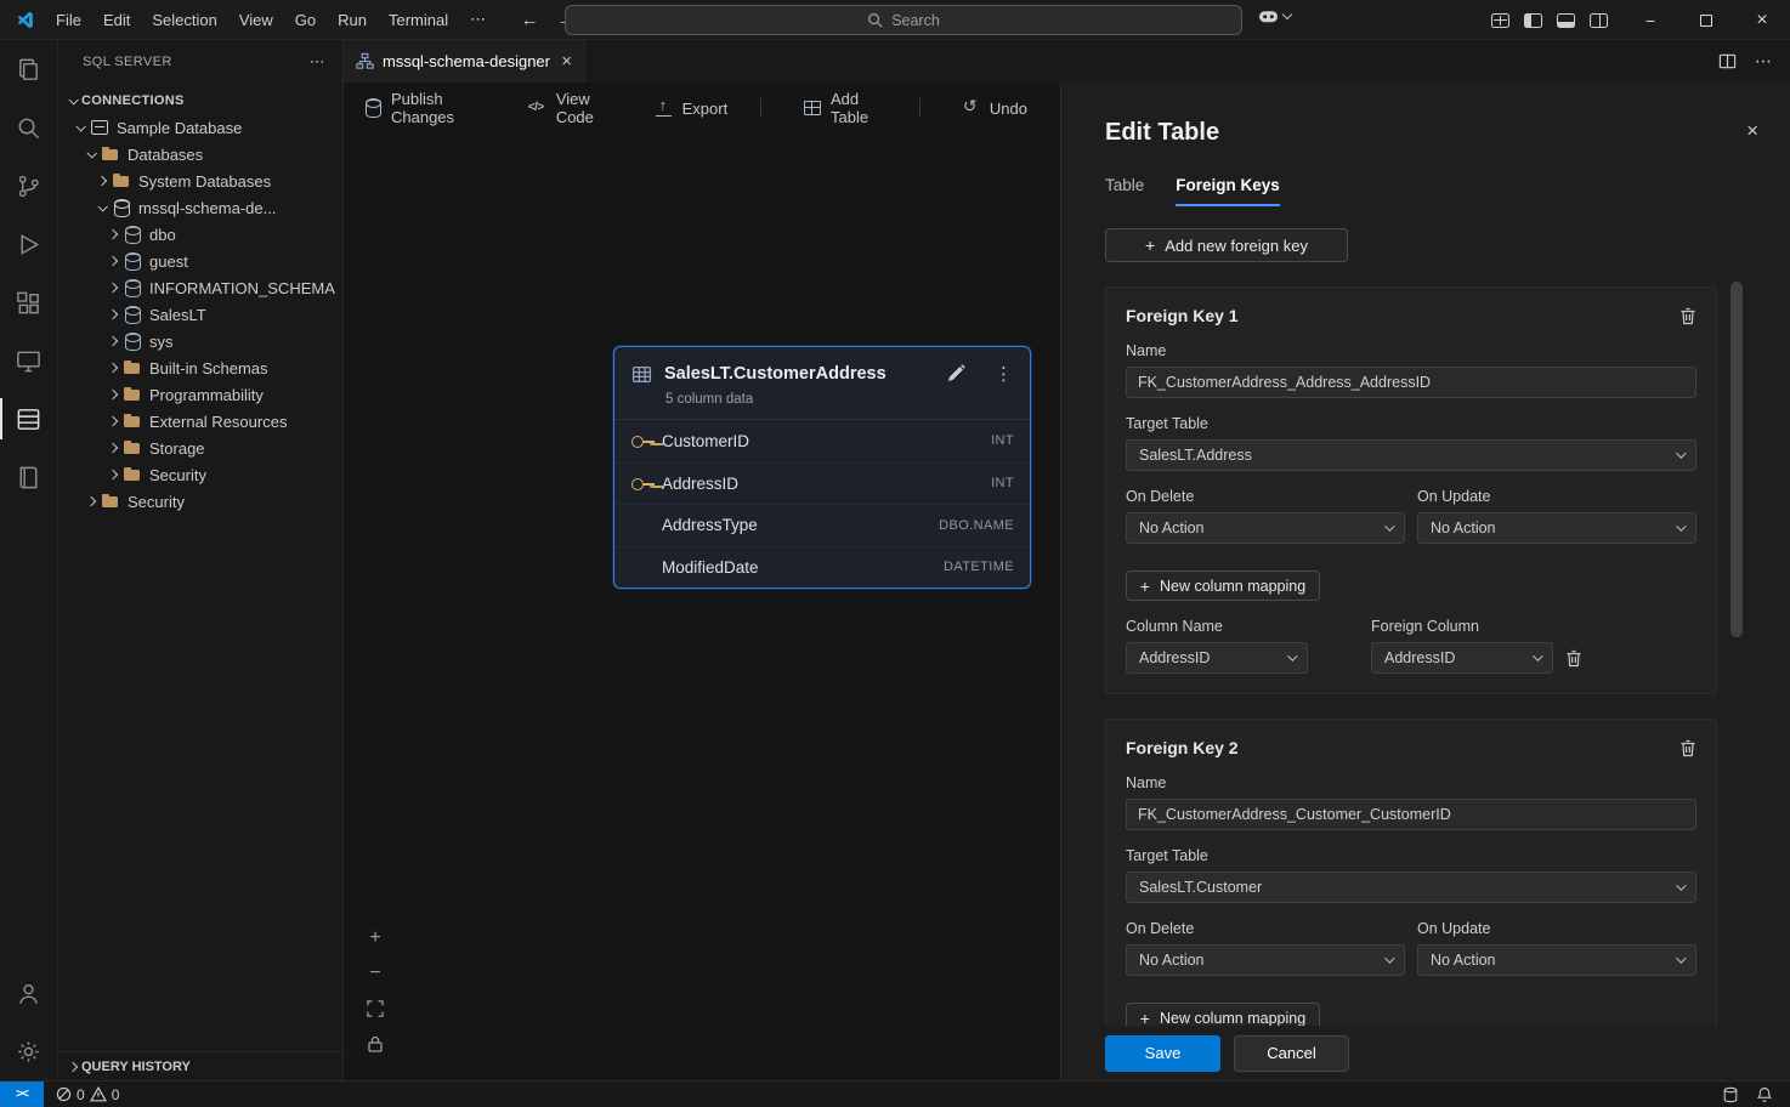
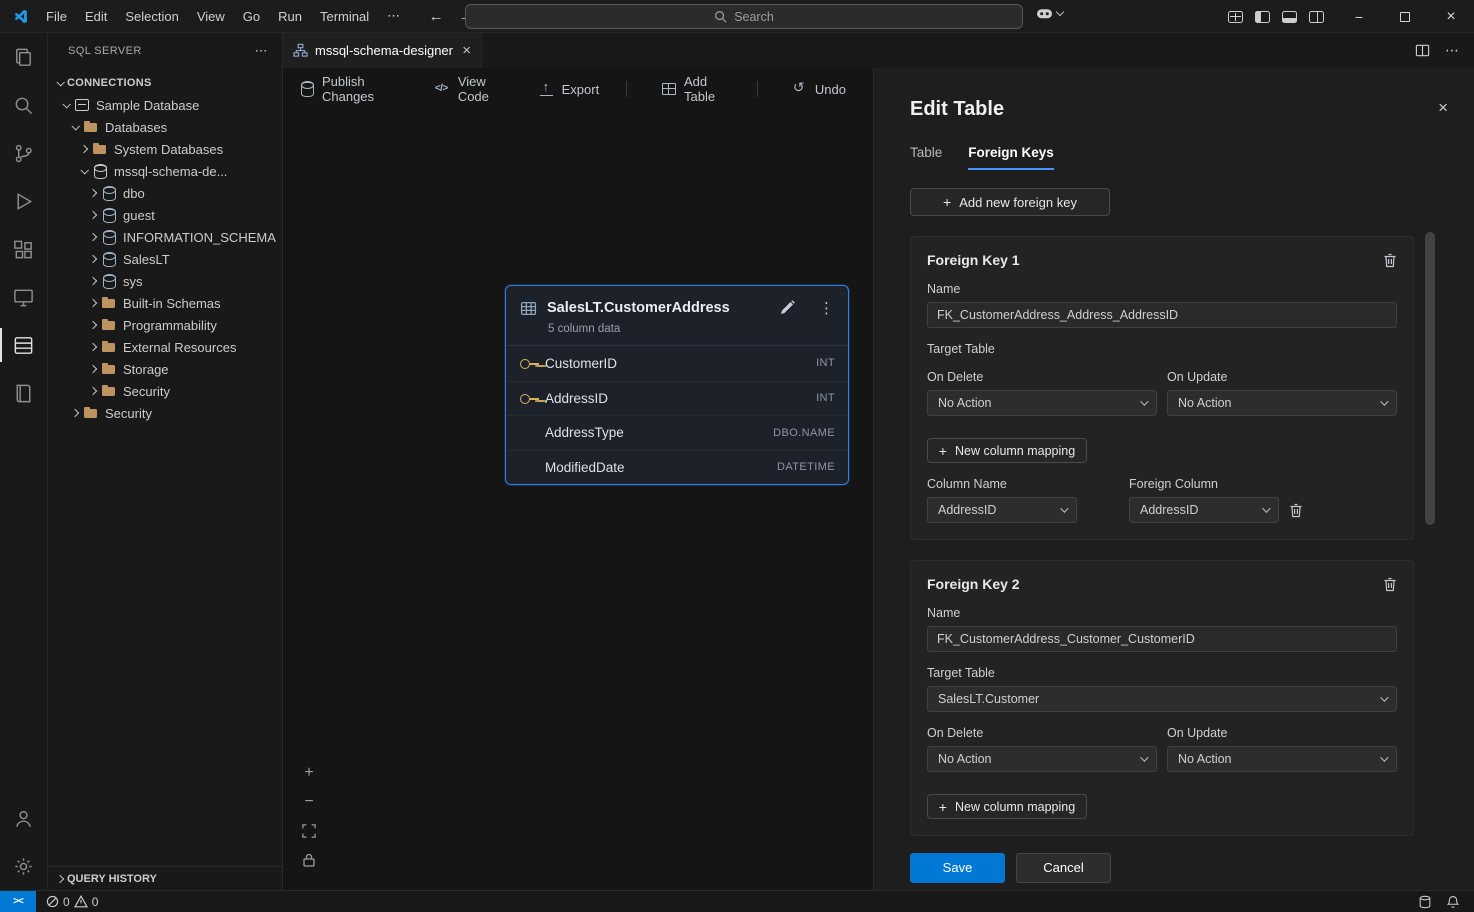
  File
  Edit
  Selection
  View
  Go
  Run
  Terminal
  ⋯
  ←
  Search
  −
  ×
  SQL SERVER
  ⋯
  CONNECTIONS
  Sample Database
  Databases
  System Databases
  mssql-schema-de...
  dbo
  guest
  INFORMATION_SCHEMA
  SalesLT
  sys
  Built-in Schemas
  Programmability
  External Resources
  Storage
  Security
  Security
  QUERY HISTORY
  mssql-schema-designer
  ×
  ⋯
  Publish Changes
  View Code
  Export
  Add Table
  Undo
  SalesLT.CustomerAddress
  ⋮
  5 column data
  CustomerID
  INT
  AddressID
  INT
  AddressType
  DBO.NAME
  ModifiedDate
  DATETIME
  +
  −
  ×
  Edit Table
  Table
  Foreign Keys
  +
  Add new foreign key
  Foreign Key 1
  Name
  FK_CustomerAddress_Address_AddressID
  Target Table
- SalesLT.Address
  On Delete
  No Action
  On Update
  No Action
  +
  New column mapping
  Column Name
  AddressID
  Foreign Column
  AddressID
  Foreign Key 2
  Name
  FK_CustomerAddress_Customer_CustomerID
  Target Table
  SalesLT.Customer
  On Delete
  No Action
  On Update
  No Action
  +
  New column mapping
  Save
  Cancel
  ><
  0
  0
